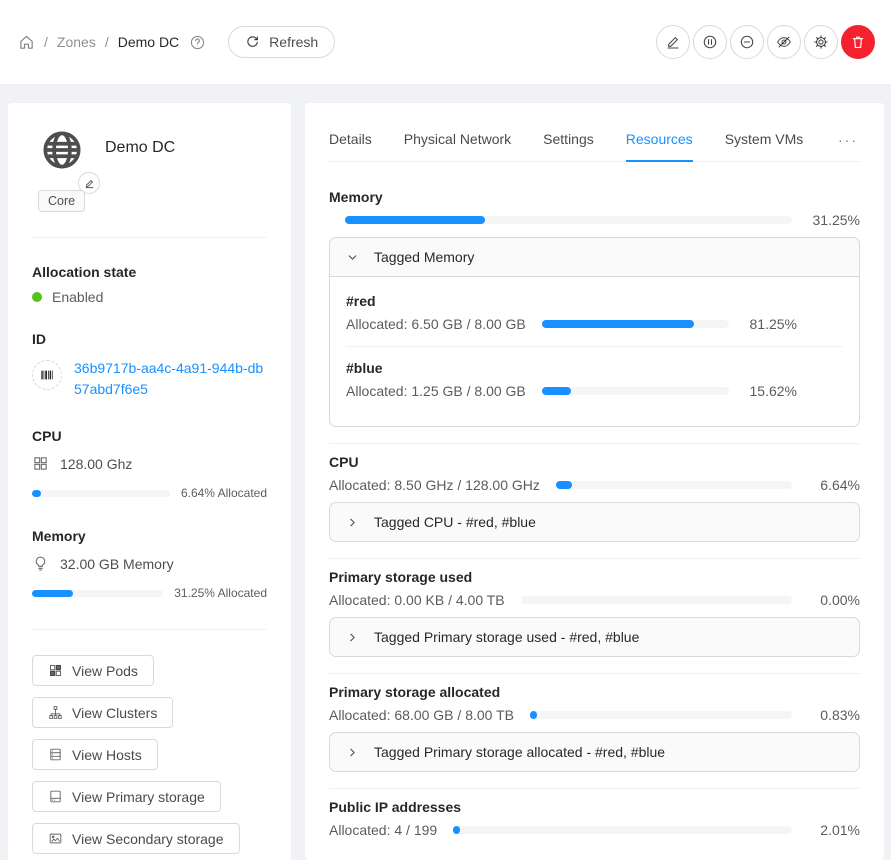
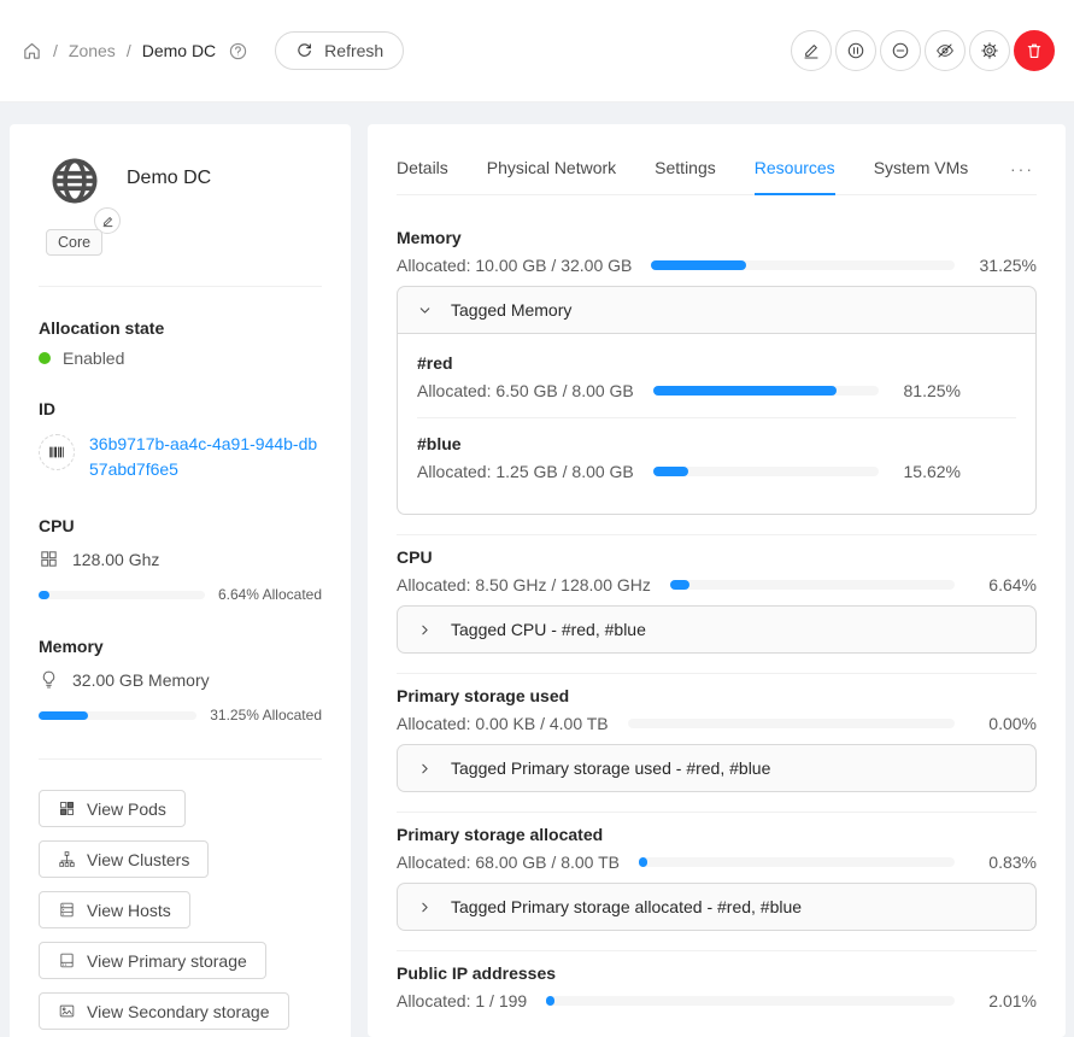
  /
  Zones
  /
  Demo DC
  Refresh
  Demo DC
  Core
  Allocation state
  Enabled
  ID
  36b9717b-aa4c-4a91-944b-db57abd7f6e5
  CPU
  128.00 Ghz
  6.64% Allocated
  Memory
  32.00 GB Memory
  31.25% Allocated
  View Pods
  View Clusters
  View Hosts
  View Primary storage
  View Secondary storage
  Details
  Physical Network
  Settings
  Resources
  System VMs
  ···
  Memory
+ Allocated: 10.00 GB / 32.00 GB
  31.25%
  Tagged Memory
  #red
  Allocated: 6.50 GB / 8.00 GB
  81.25%
  #blue
  Allocated: 1.25 GB / 8.00 GB
  15.62%
  CPU
  Allocated: 8.50 GHz / 128.00 GHz
  6.64%
  Tagged CPU - #red, #blue
  Primary storage used
  Allocated: 0.00 KB / 4.00 TB
  0.00%
  Tagged Primary storage used - #red, #blue
  Primary storage allocated
  Allocated: 68.00 GB / 8.00 TB
  0.83%
  Tagged Primary storage allocated - #red, #blue
  Public IP addresses
- Allocated: 4 / 199
+ Allocated: 1 / 199
  2.01%
